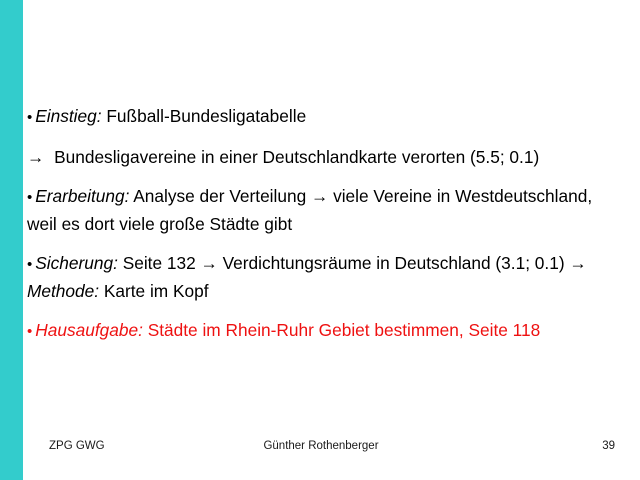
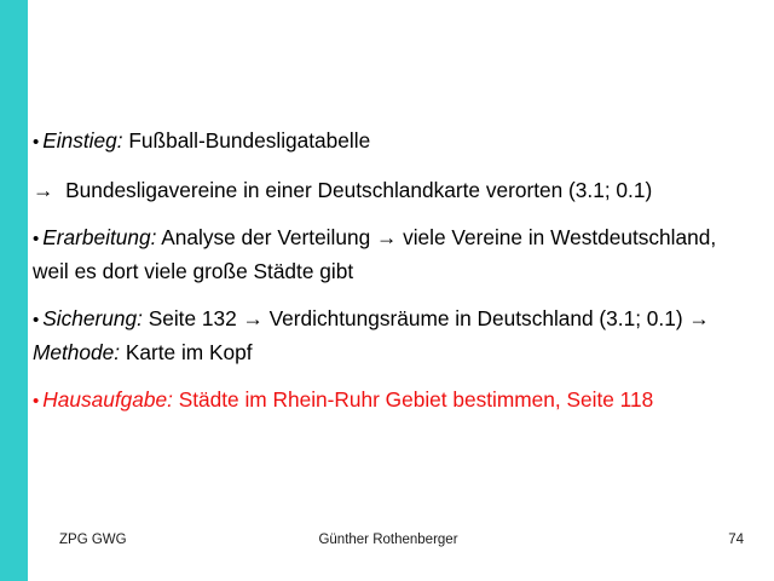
  • Einstieg: Fußball-Bundesligatabelle
- → Bundesligavereine in einer Deutschlandkarte verorten (5.5; 0.1)
+ → Bundesligavereine in einer Deutschlandkarte verorten (3.1; 0.1)
  • Erarbeitung: Analyse der Verteilung → viele Vereine in Westdeutschland, weil es dort viele große Städte gibt
  • Sicherung: Seite 132 → Verdichtungsräume in Deutschland (3.1; 0.1) → Methode: Karte im Kopf
  • Hausaufgabe: Städte im Rhein-Ruhr Gebiet bestimmen, Seite 118
  ZPG GWG
  Günther Rothenberger
- 39
+ 74
